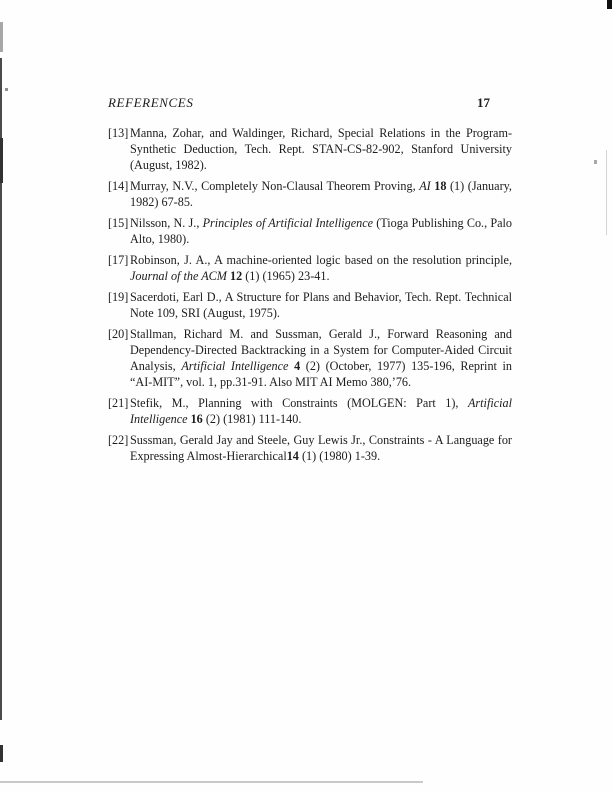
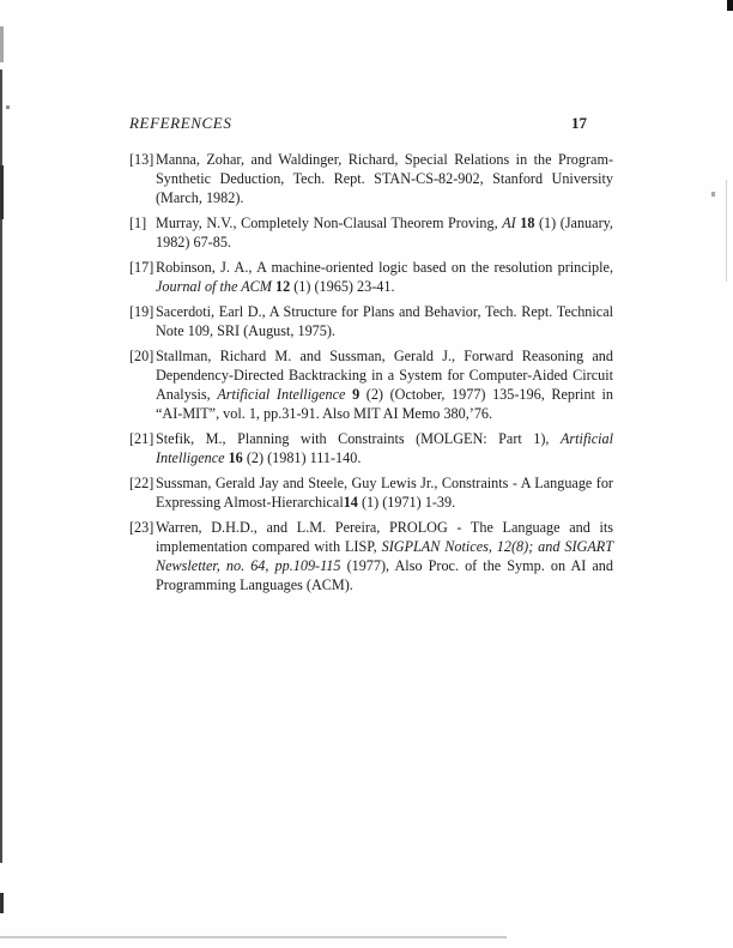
  REFERENCES
  17
  [13]
- Manna, Zohar, and Waldinger, Richard, Special Relations in the Program-Synthetic Deduction, Tech. Rept. STAN-CS-82-902, Stanford University (August, 1982).
+ Manna, Zohar, and Waldinger, Richard, Special Relations in the Program-Synthetic Deduction, Tech. Rept. STAN-CS-82-902, Stanford University (March, 1982).
- [14]
+ [1]
  Murray, N.V., Completely Non-Clausal Theorem Proving, AI 18 (1) (January, 1982) 67-85.
- [15]
- Nilsson, N. J., Principles of Artificial Intelligence (Tioga Publishing Co., Palo Alto, 1980).
  [17]
  Robinson, J. A., A machine-oriented logic based on the resolution principle, Journal of the ACM 12 (1) (1965) 23-41.
  [19]
  Sacerdoti, Earl D., A Structure for Plans and Behavior, Tech. Rept. Technical Note 109, SRI (August, 1975).
  [20]
- Stallman, Richard M. and Sussman, Gerald J., Forward Reasoning and Dependency-Directed Backtracking in a System for Computer-Aided Circuit Analysis, Artificial Intelligence 4 (2) (October, 1977) 135-196, Reprint in “AI-MIT”, vol. 1, pp.31-91. Also MIT AI Memo 380,’76.
+ Stallman, Richard M. and Sussman, Gerald J., Forward Reasoning and Dependency-Directed Backtracking in a System for Computer-Aided Circuit Analysis, Artificial Intelligence 9 (2) (October, 1977) 135-196, Reprint in “AI-MIT”, vol. 1, pp.31-91. Also MIT AI Memo 380,’76.
  [21]
  Stefik, M., Planning with Constraints (MOLGEN: Part 1), Artificial Intelligence 16 (2) (1981) 111-140.
  [22]
- Sussman, Gerald Jay and Steele, Guy Lewis Jr., Constraints - A Language for Expressing Almost-Hierarchical14 (1) (1980) 1-39.
+ Sussman, Gerald Jay and Steele, Guy Lewis Jr., Constraints - A Language for Expressing Almost-Hierarchical14 (1) (1971) 1-39.
+ [23]
+ Warren, D.H.D., and L.M. Pereira, PROLOG - The Language and its implementation compared with LISP, SIGPLAN Notices, 12(8); and SIGART Newsletter, no. 64, pp.109-115 (1977), Also Proc. of the Symp. on AI and Programming Languages (ACM).
